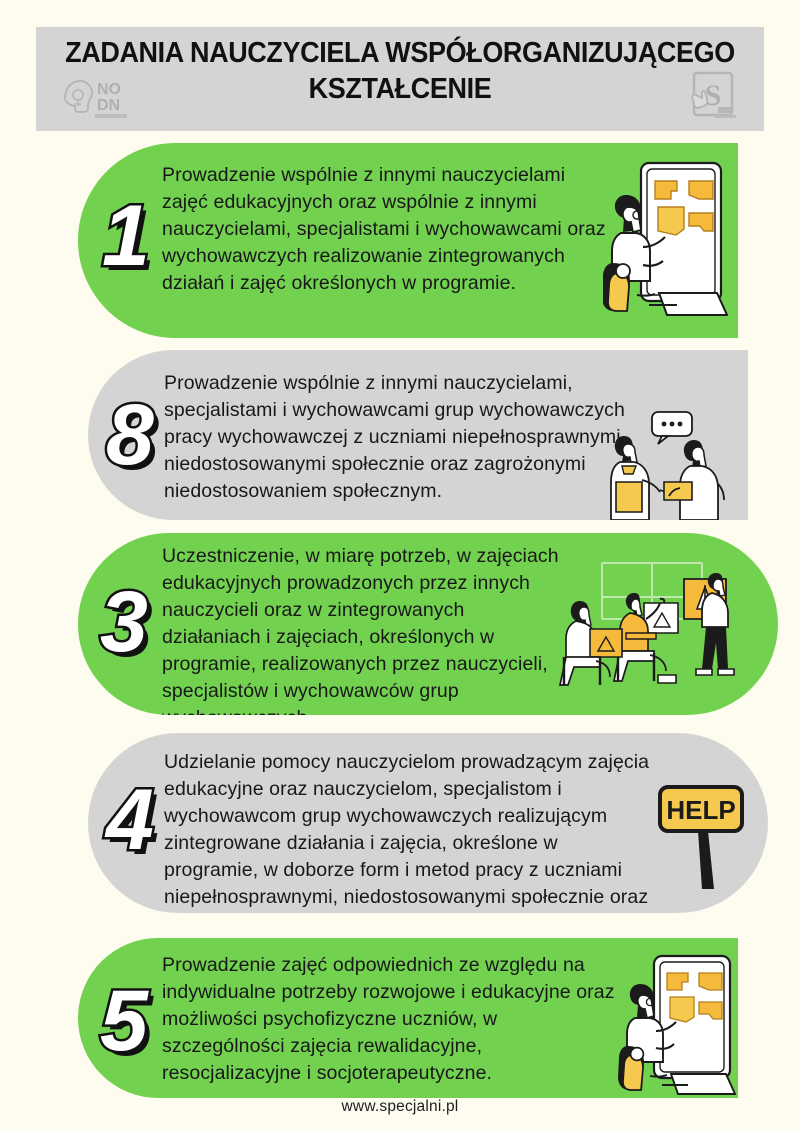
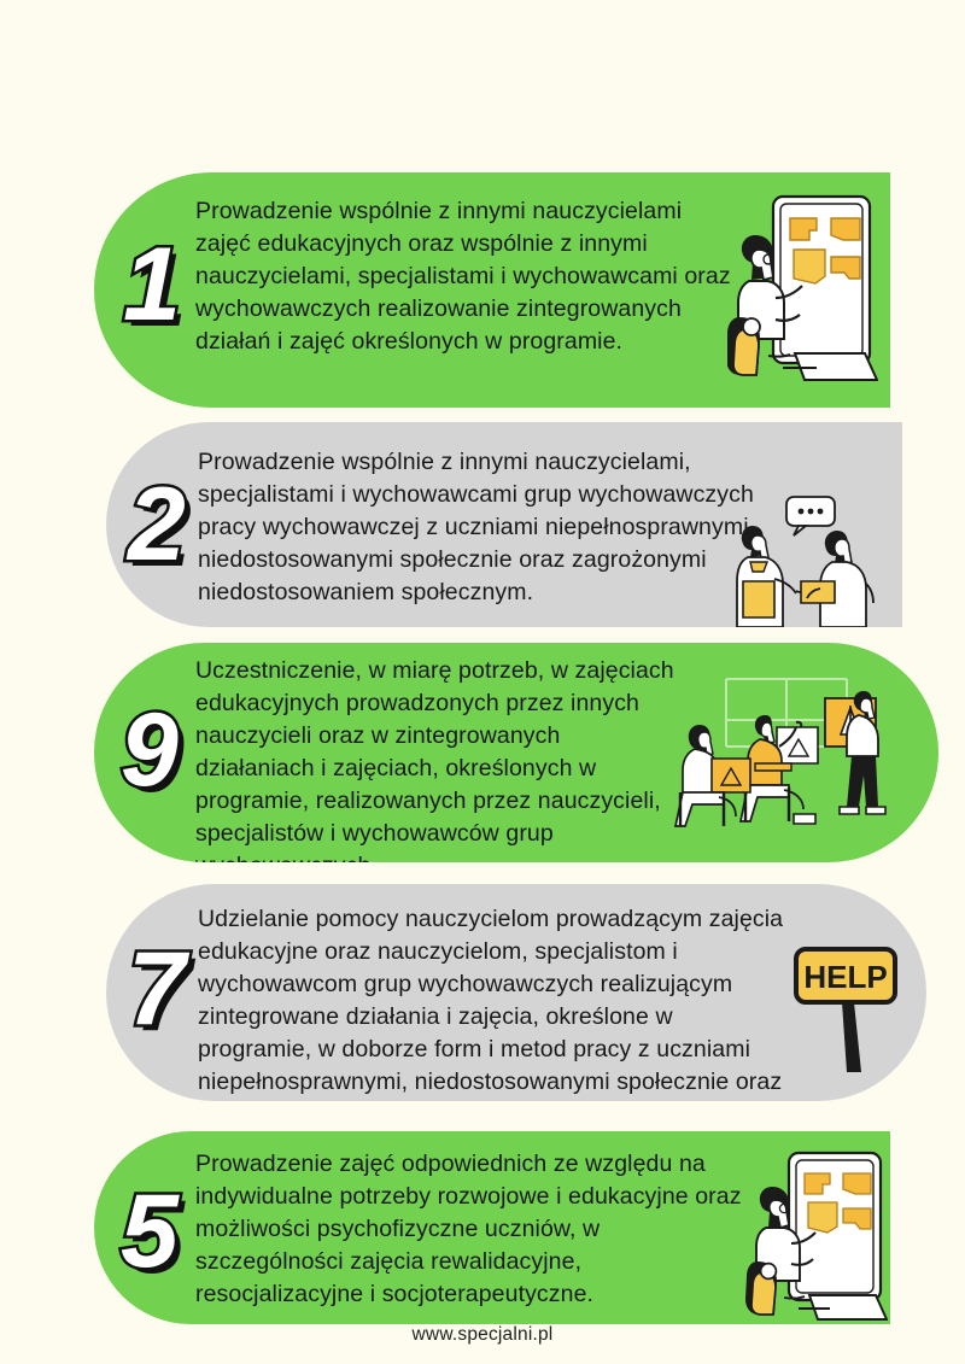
- NO
- DN
- ZADANIA NAUCZYCIELA WSPÓŁORGANIZUJĄCEGO KSZTAŁCENIE
- S
  1
  Prowadzenie wspólnie z innymi nauczycielami zajęć edukacyjnych oraz wspólnie z innymi nauczycielami, specjalistami i wychowawcami oraz wychowawczych realizowanie zintegrowanych działań i zajęć określonych w programie.
- 8
+ 2
  Prowadzenie wspólnie z innymi nauczycielami, specjalistami i wychowawcami grup wychowawczych pracy wychowawczej z uczniami niepełnosprawnymi niedostosowanymi społecznie oraz zagrożonymi niedostosowaniem społecznym.
- 3
+ 9
  Uczestniczenie, w miarę potrzeb, w zajęciach edukacyjnych prowadzonych przez innych nauczycieli oraz w zintegrowanych działaniach i zajęciach, określonych w programie, realizowanych przez nauczycieli, specjalistów i wychowawców grup
- 4
+ 7
  Udzielanie pomocy nauczycielom prowadzącym zajęcia edukacyjne oraz nauczycielom, specjalistom i wychowawcom grup wychowawczych realizującym zintegrowane działania i zajęcia, określone w programie, w doborze form i metod pracy z uczniami niepełnosprawnymi, niedostosowanymi społecznie oraz
  HELP
  5
  Prowadzenie zajęć odpowiednich ze względu na indywidualne potrzeby rozwojowe i edukacyjne oraz możliwości psychofizyczne uczniów, w szczególności zajęcia rewalidacyjne, resocjalizacyjne i socjoterapeutyczne.
  www.specjalni.pl
